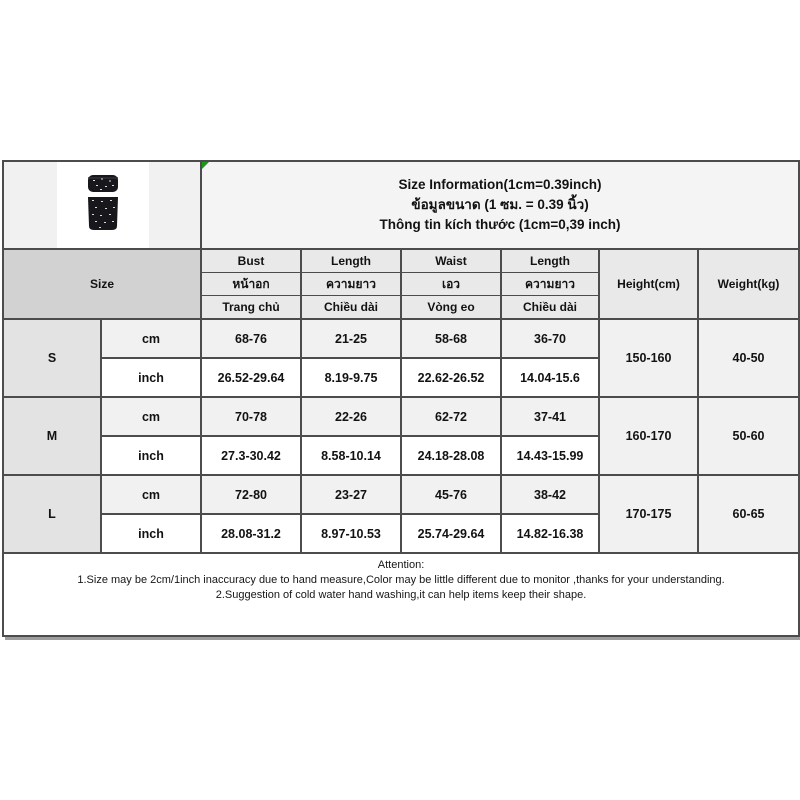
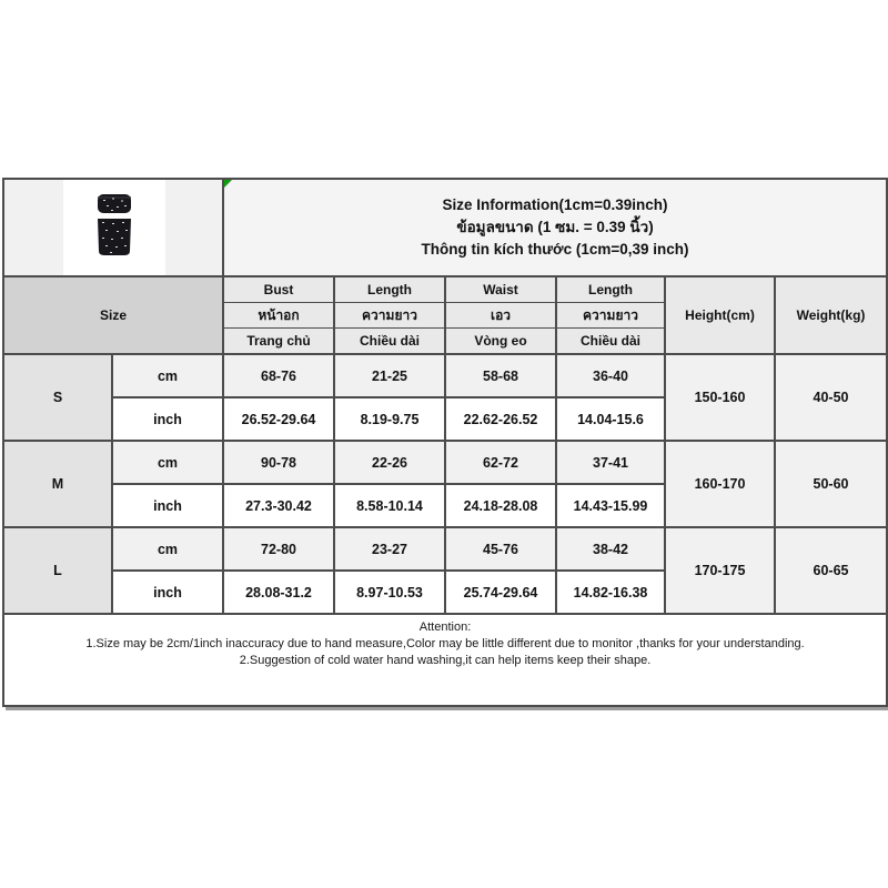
  	Size Information(1cm=0.39inch) ข้อมูลขนาด (1 ซม. = 0.39 นิ้ว) Thông tin kích thước (1cm=0,39 inch)
  Size	Bust	Length	Waist	Length	Height(cm)	Weight(kg)
  หน้าอก	ความยาว	เอว	ความยาว
  Trang chủ	Chiều dài	Vòng eo	Chiều dài
- S	cm	68-76	21-25	58-68	36-70	150-160	40-50
+ S	cm	68-76	21-25	58-68	36-40	150-160	40-50
  inch	26.52-29.64	8.19-9.75	22.62-26.52	14.04-15.6
- M	cm	70-78	22-26	62-72	37-41	160-170	50-60
+ M	cm	90-78	22-26	62-72	37-41	160-170	50-60
  inch	27.3-30.42	8.58-10.14	24.18-28.08	14.43-15.99
  L	cm	72-80	23-27	45-76	38-42	170-175	60-65
  inch	28.08-31.2	8.97-10.53	25.74-29.64	14.82-16.38
  Attention: 1.Size may be 2cm/1inch inaccuracy due to hand measure,Color may be little different due to monitor ,thanks for your understanding. 2.Suggestion of cold water hand washing,it can help items keep their shape.
